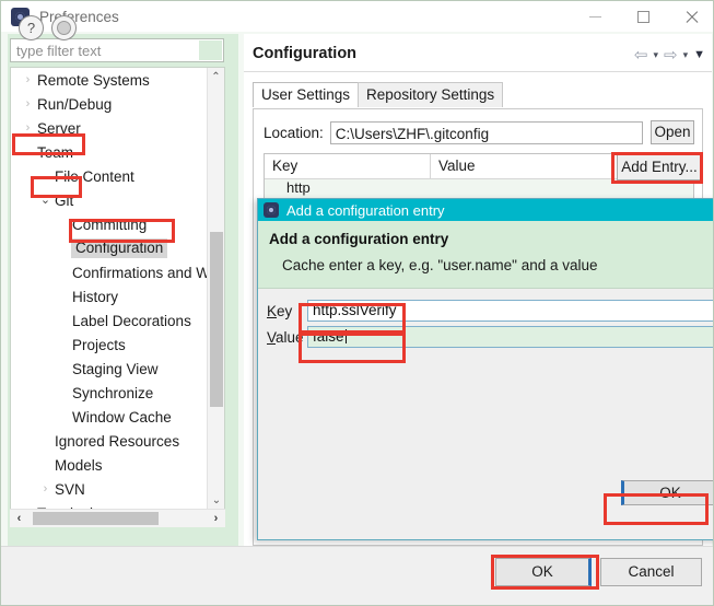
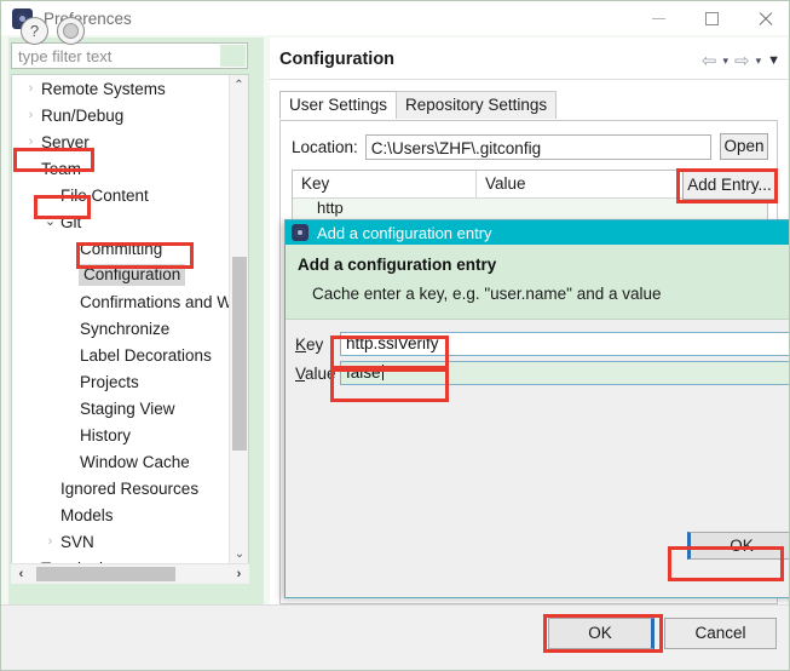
  Prrences
  type filter text
  ›
  Remote Systems
  ›
  Run/Debug
  ›
  Server
  ⌄
  Team
  File Content
  ⌄
  Git
  Committing
  Configuration
  Confirmations and W
- History
+ Synchronize
  Label Decorations
  Projects
  Staging View
- Synchronize
+ History
  Window Cache
  Ignored Resources
  Models
  ›
  SVN
  ⌃
  ⌄
  ‹
  ›
  Configuration
  ⇦
  ▾
  ⇨
  ▾
  ▼
  User Settings
  Repository Settings
  Location:
  C:\Users\ZHF\.gitconfig
  Open
  Key
  Value
  http
  Add Entry...
  Add a configuration entry
  Add a configuration entry
  Cache enter a key, e.g. "user.name" and a value
  Key
  http.sslVerify
  Value
  false
  OK
  ?
  OK
  Cancel
